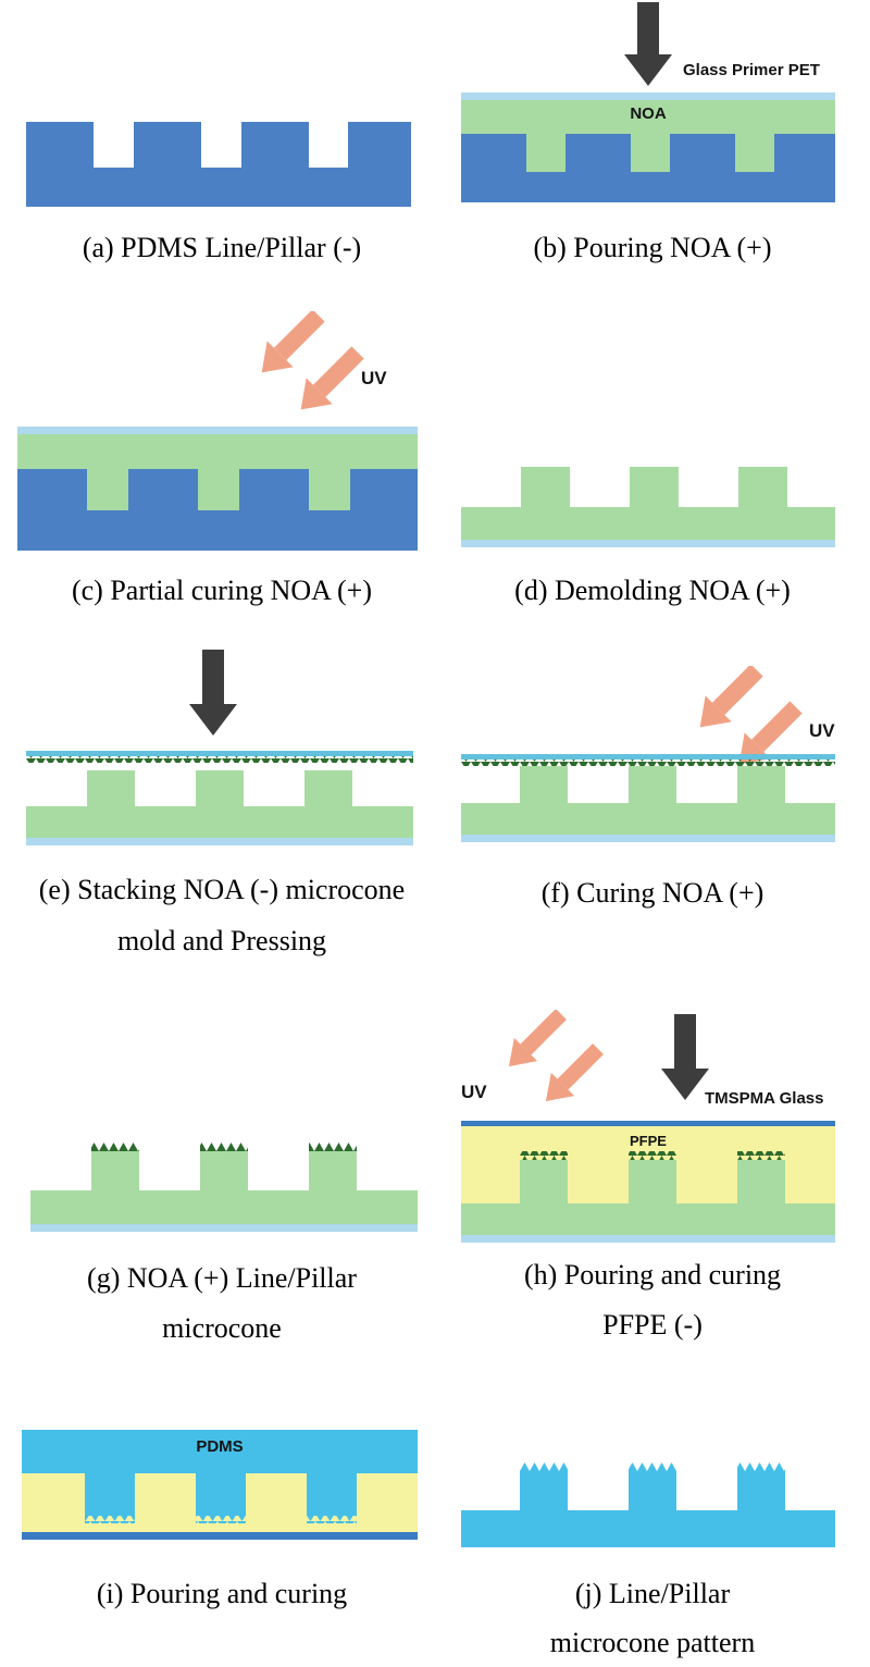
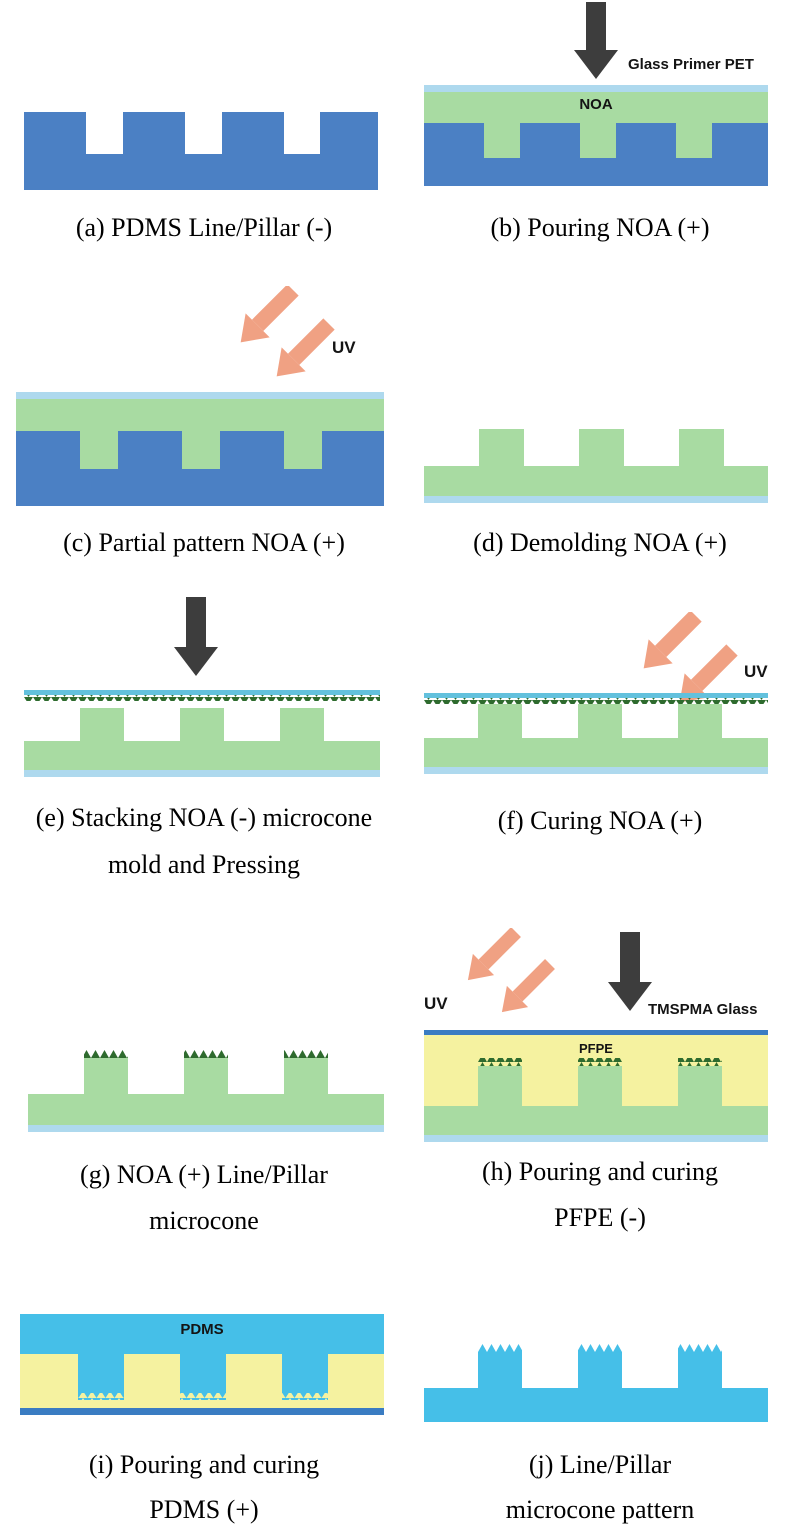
  (a) PDMS Line/Pillar (-)
  Glass Primer PET
  NOA
  (b) Pouring NOA (+)
  UV
- (c) Partial curing NOA (+)
+ (c) Partial pattern NOA (+)
  (d) Demolding NOA (+)
  (e) Stacking NOA (-) microcone
  mold and Pressing
  UV
  (f) Curing NOA (+)
  (g) NOA (+) Line/Pillar
  microcone
  UV
  TMSPMA Glass
  PFPE
  (h) Pouring and curing
  PFPE (-)
  PDMS
  (i) Pouring and curing
+ PDMS (+)
  (j) Line/Pillar
  microcone pattern
